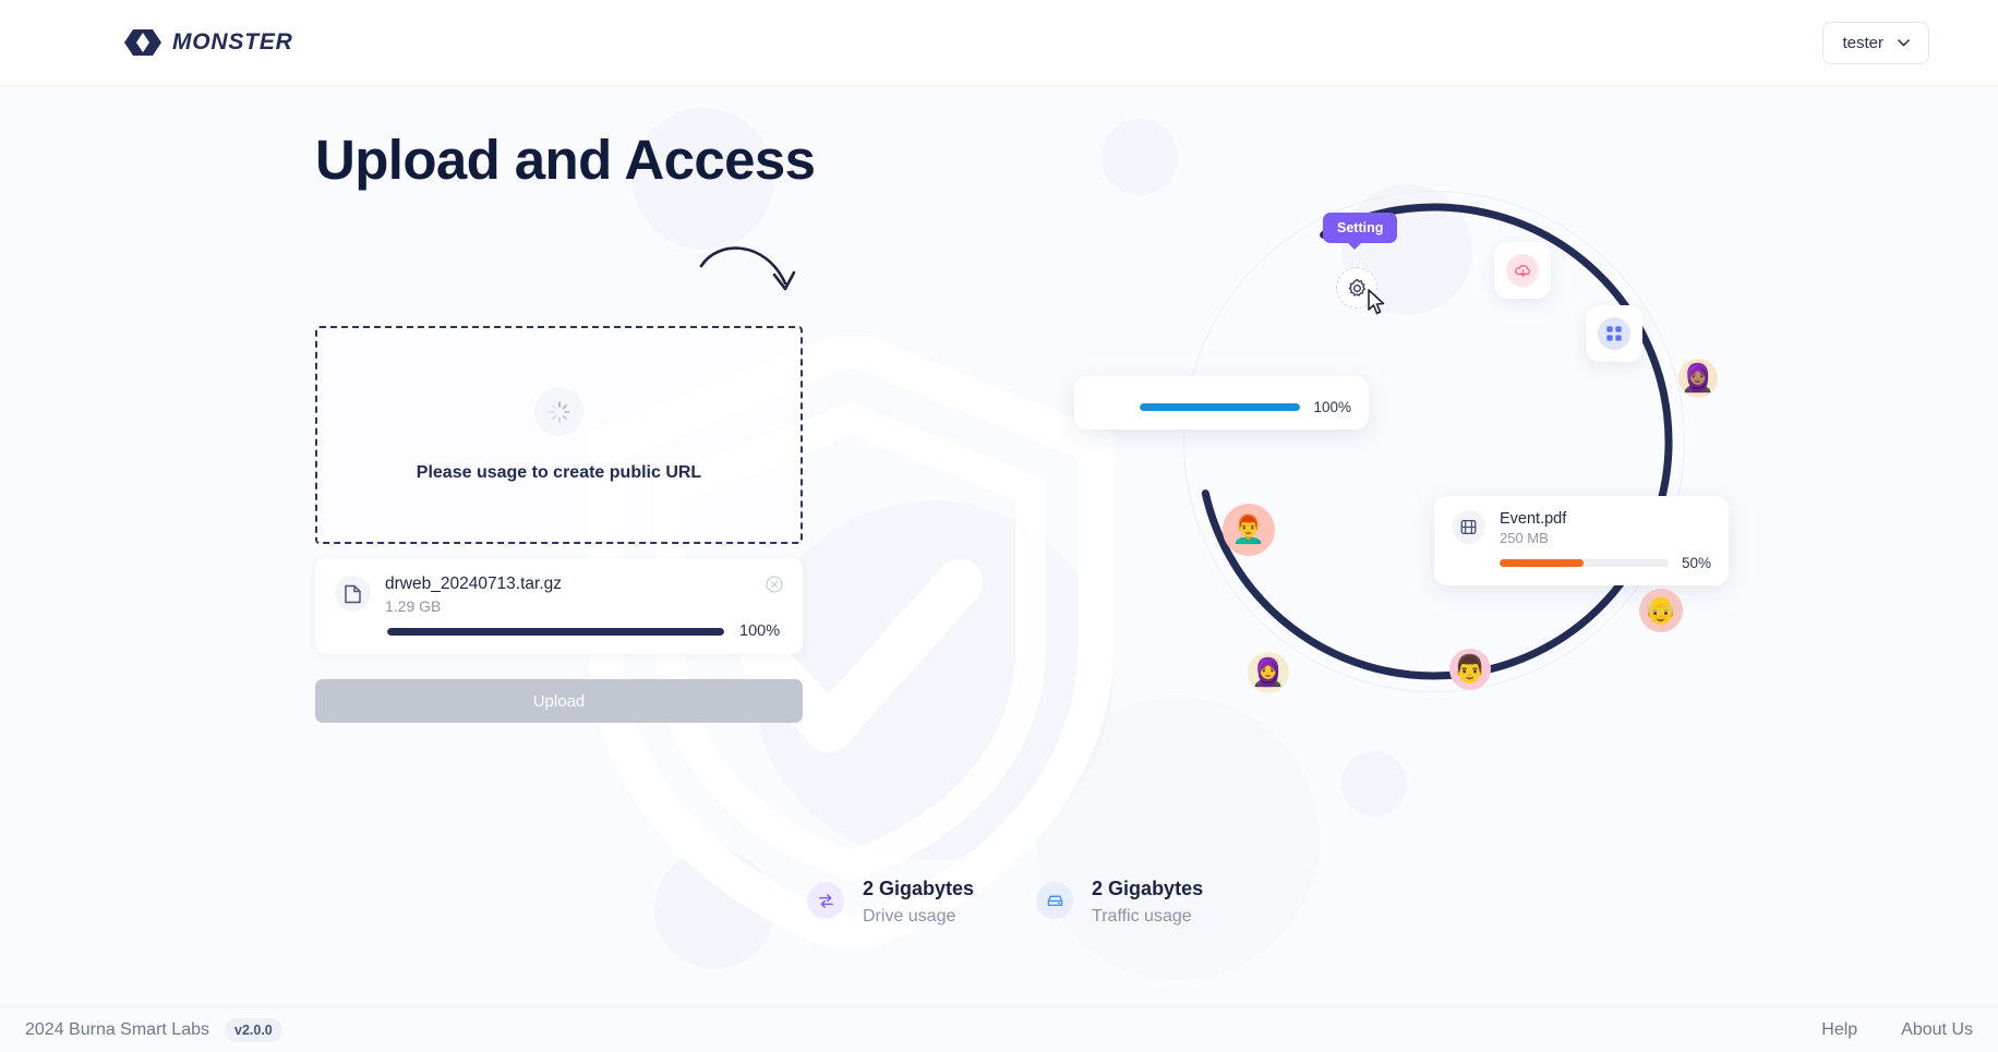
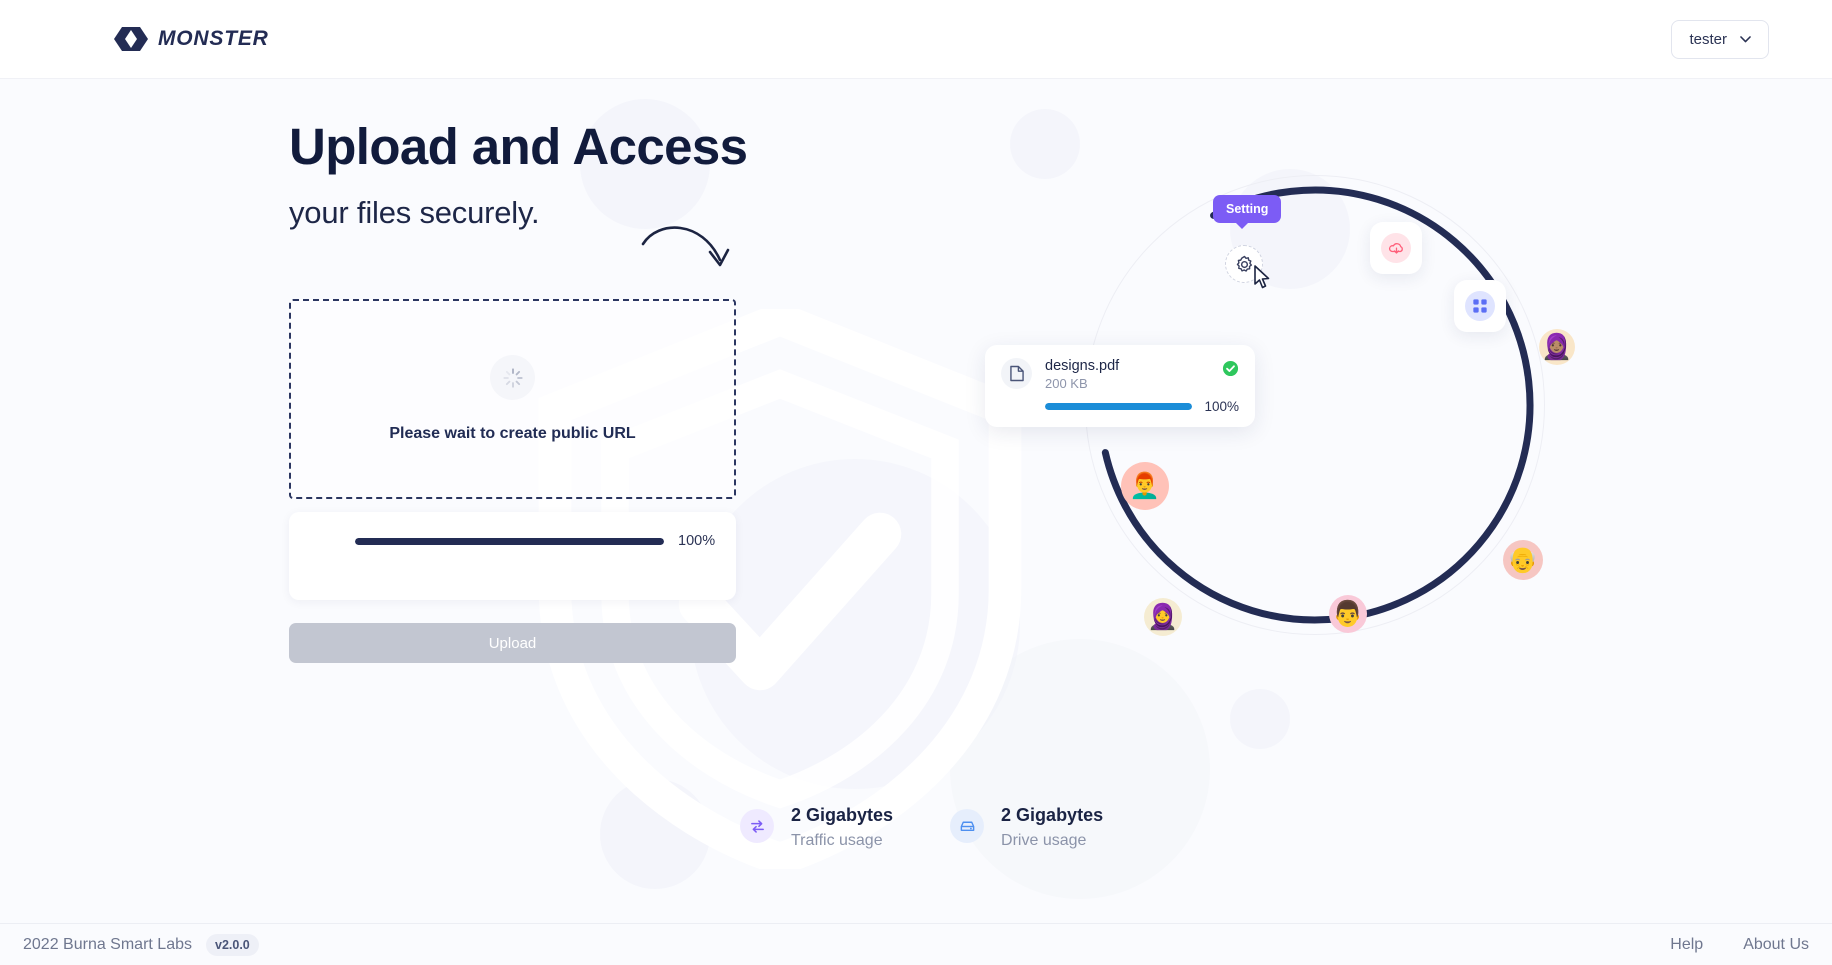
  MONSTER
  tester
  Upload and Access
+ your files securely.
- Please usage to create public URL
+ Please wait to create public URL
- drweb_20240713.tar.gz
- 1.29 GB
  100%
  Upload
  Setting
+ designs.pdf
+ 200 KB
  100%
- Event.pdf
- 250 MB
- 50%
  🧕🏽
  👨‍🦰
  👴
  🧕
  👨
  2 Gigabytes
- Drive usage
+ Traffic usage
  2 Gigabytes
- Traffic usage
+ Drive usage
- 2024 Burna Smart Labs
+ 2022 Burna Smart Labs
  v2.0.0
  Help
  About Us
